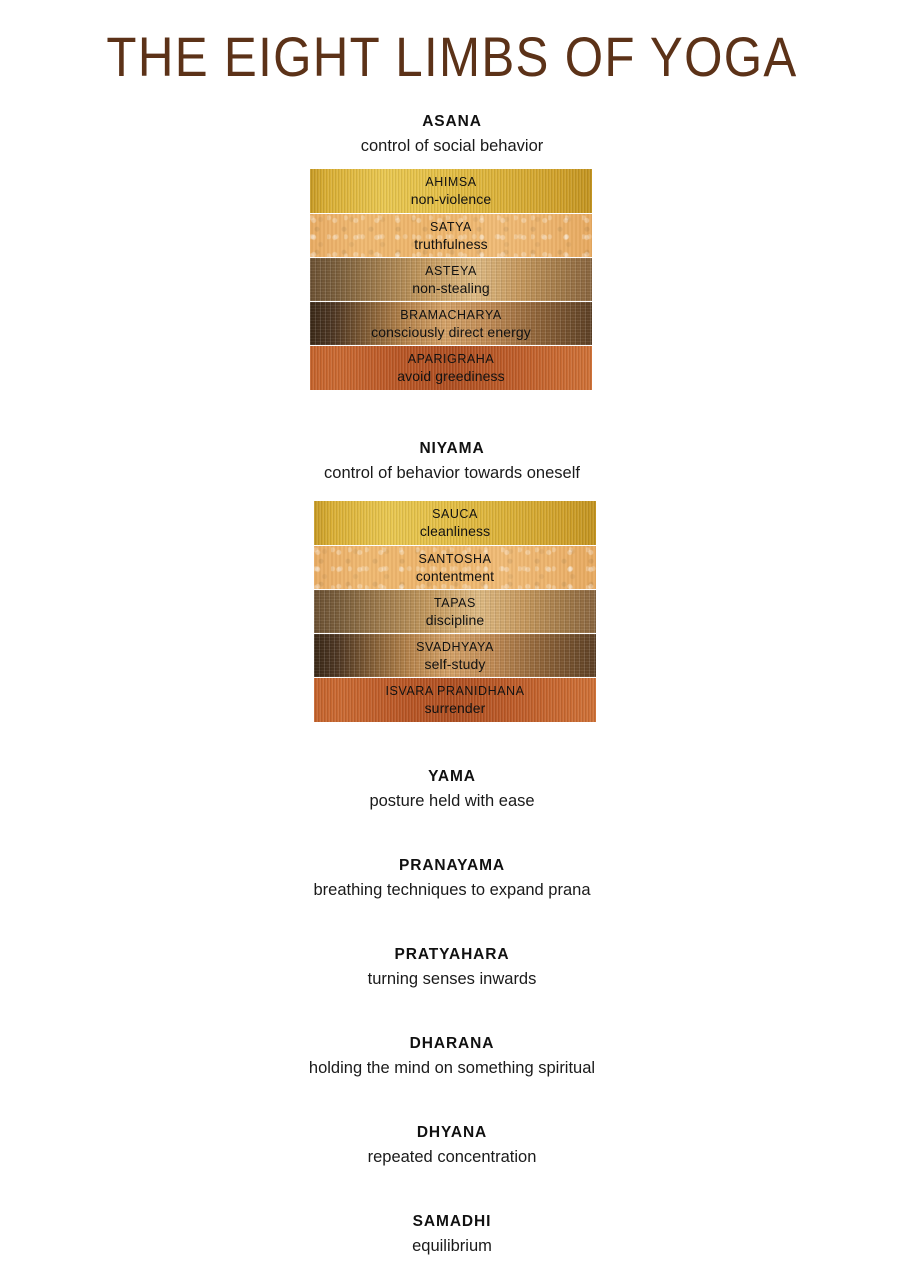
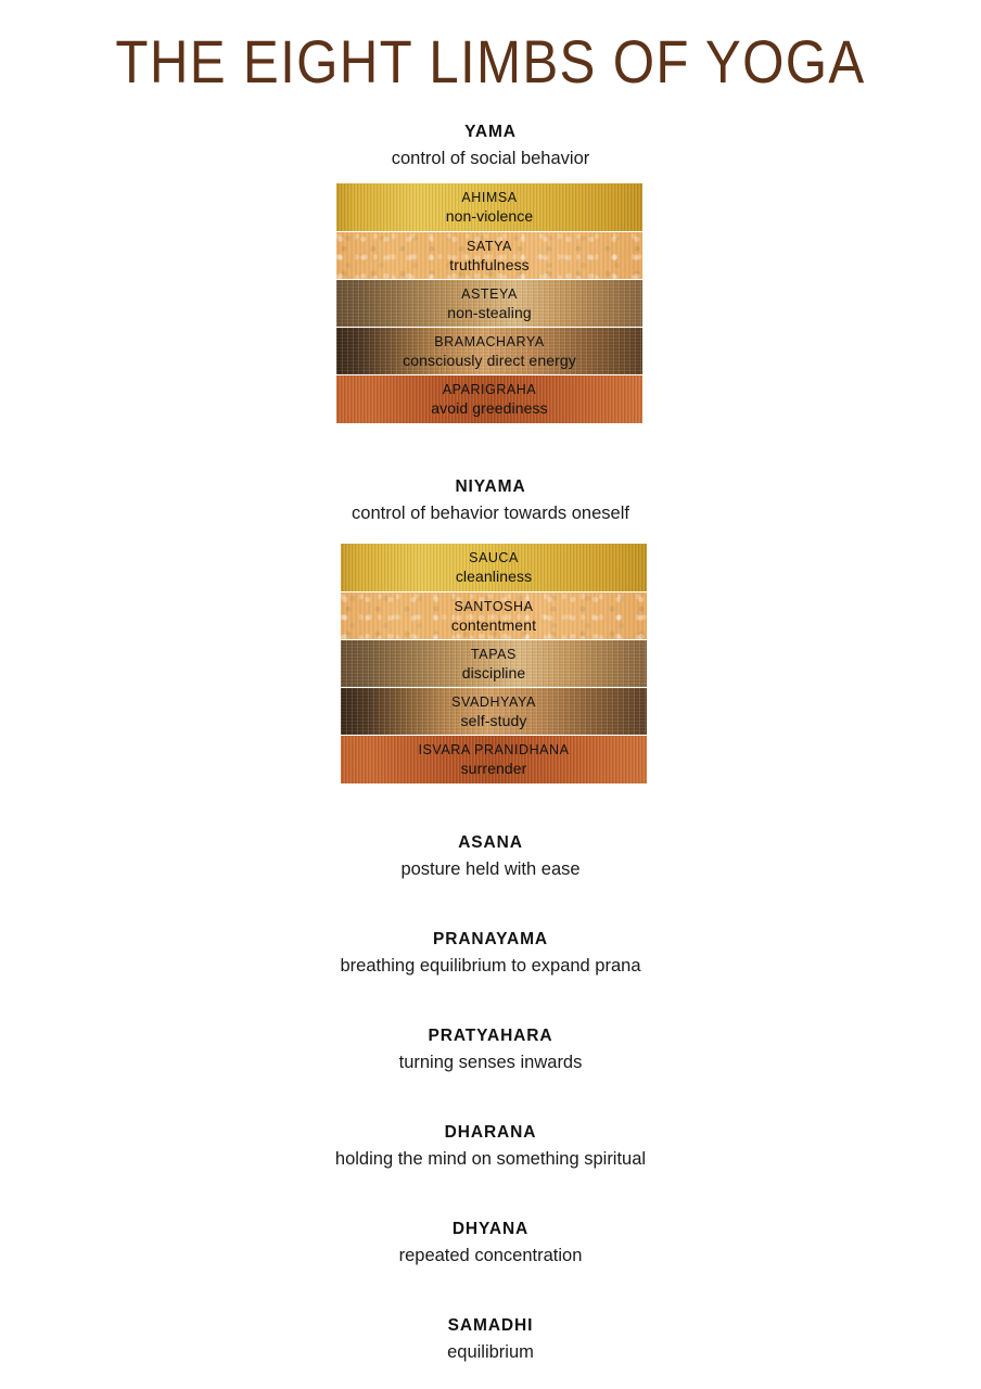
  THE EIGHT LIMBS OF YOGA
- ASANA
+ YAMA
  control of social behavior
  AHIMSA
  non-violence
  SATYA
  truthfulness
  ASTEYA
  non-stealing
  BRAMACHARYA
  consciously direct energy
  APARIGRAHA
  avoid greediness
  NIYAMA
  control of behavior towards oneself
  SAUCA
  cleanliness
  SANTOSHA
  contentment
  TAPAS
  discipline
  SVADHYAYA
  self-study
  ISVARA PRANIDHANA
  surrender
- YAMA
+ ASANA
  posture held with ease
  PRANAYAMA
- breathing techniques to expand prana
+ breathing equilibrium to expand prana
  PRATYAHARA
  turning senses inwards
  DHARANA
  holding the mind on something spiritual
  DHYANA
  repeated concentration
  SAMADHI
  equilibrium
